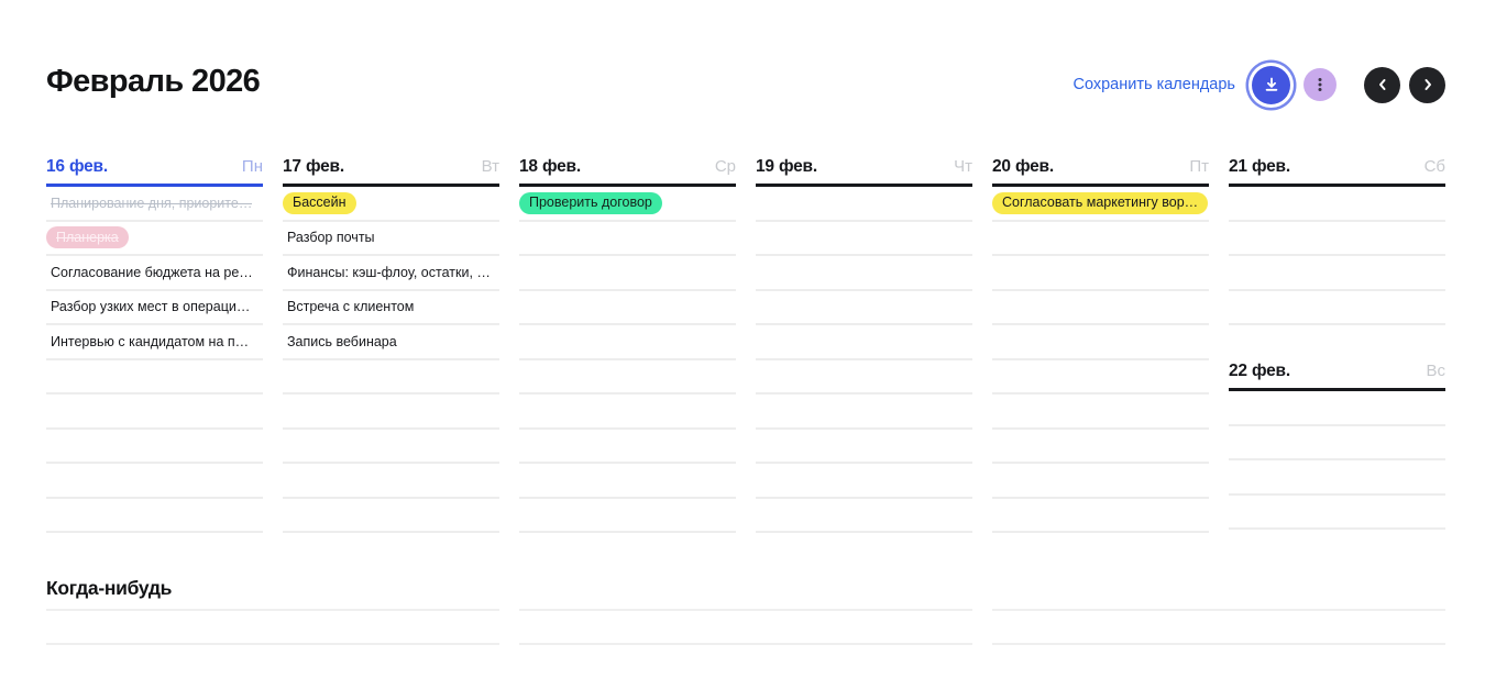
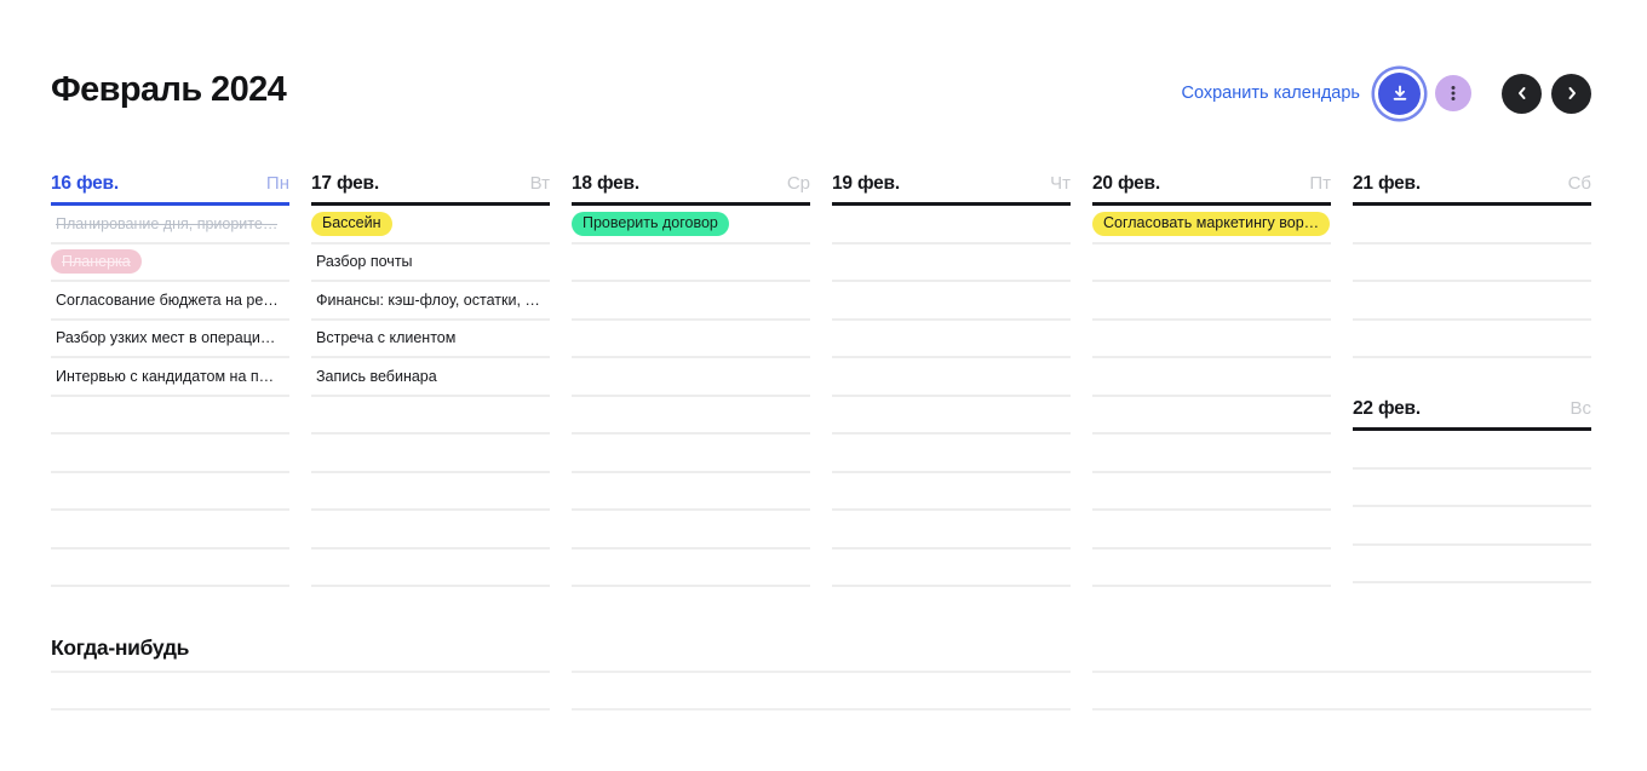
- Февраль 2026
+ Февраль 2024
  Сохранить календарь
  16 фев.
  Пн
  Планирование дня, приорите…
  Планерка
  Согласование бюджета на ре…
  Разбор узких мест в операци…
  Интервью с кандидатом на п…
  17 фев.
  Вт
  Бассейн
  Разбор почты
  Финансы: кэш-флоу, остатки, …
  Встреча с клиентом
  Запись вебинара
  18 фев.
  Ср
  Проверить договор
  19 фев.
  Чт
  20 фев.
  Пт
  Согласовать маркетингу вор…
  21 фев.
  Сб
  22 фев.
  Вс
  Когда-нибудь
